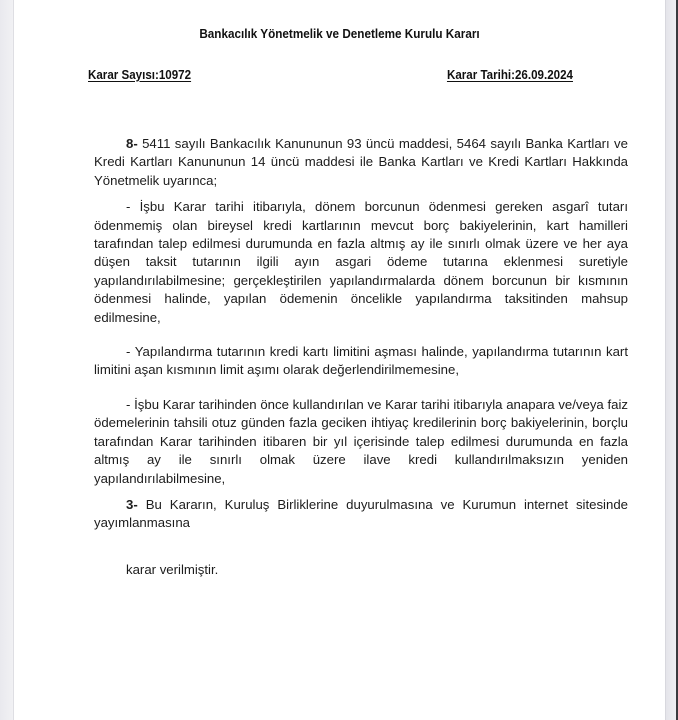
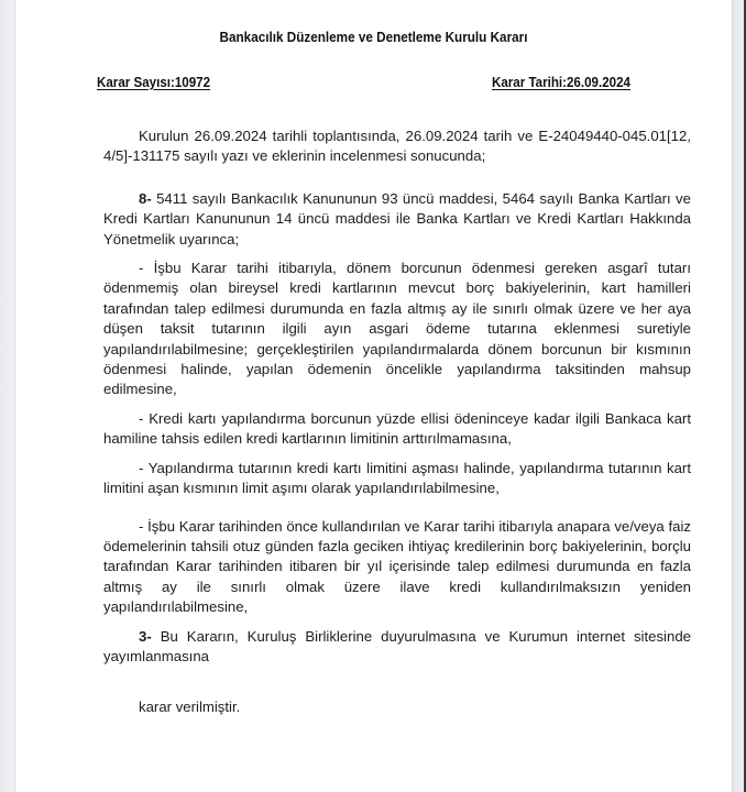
- Bankacılık Yönetmelik ve Denetleme Kurulu Kararı
+ Bankacılık Düzenleme ve Denetleme Kurulu Kararı
  Karar Sayısı:10972
  Karar Tarihi:26.09.2024
+ Kurulun 26.09.2024 tarihli toplantısında, 26.09.2024 tarih ve E-24049440-045.01[12, 4/5]-131175 sayılı yazı ve eklerinin incelenmesi sonucunda;
  8- 5411 sayılı Bankacılık Kanununun 93 üncü maddesi, 5464 sayılı Banka Kartları ve Kredi Kartları Kanununun 14 üncü maddesi ile Banka Kartları ve Kredi Kartları Hakkında Yönetmelik uyarınca;
  - İşbu Karar tarihi itibarıyla, dönem borcunun ödenmesi gereken asgarî tutarı ödenmemiş olan bireysel kredi kartlarının mevcut borç bakiyelerinin, kart hamilleri tarafından talep edilmesi durumunda en fazla altmış ay ile sınırlı olmak üzere ve her aya düşen taksit tutarının ilgili ayın asgari ödeme tutarına eklenmesi suretiyle yapılandırılabilmesine; gerçekleştirilen yapılandırmalarda dönem borcunun bir kısmının ödenmesi halinde, yapılan ödemenin öncelikle yapılandırma taksitinden mahsup edilmesine,
+ - Kredi kartı yapılandırma borcunun yüzde ellisi ödeninceye kadar ilgili Bankaca kart hamiline tahsis edilen kredi kartlarının limitinin arttırılmamasına,
- - Yapılandırma tutarının kredi kartı limitini aşması halinde, yapılandırma tutarının kart limitini aşan kısmının limit aşımı olarak değerlendirilmemesine,
+ - Yapılandırma tutarının kredi kartı limitini aşması halinde, yapılandırma tutarının kart limitini aşan kısmının limit aşımı olarak yapılandırılabilmesine,
  - İşbu Karar tarihinden önce kullandırılan ve Karar tarihi itibarıyla anapara ve/veya faiz ödemelerinin tahsili otuz günden fazla geciken ihtiyaç kredilerinin borç bakiyelerinin, borçlu tarafından Karar tarihinden itibaren bir yıl içerisinde talep edilmesi durumunda en fazla altmış ay ile sınırlı olmak üzere ilave kredi kullandırılmaksızın yeniden yapılandırılabilmesine,
  3- Bu Kararın, Kuruluş Birliklerine duyurulmasına ve Kurumun internet sitesinde yayımlanmasına
  karar verilmiştir.
